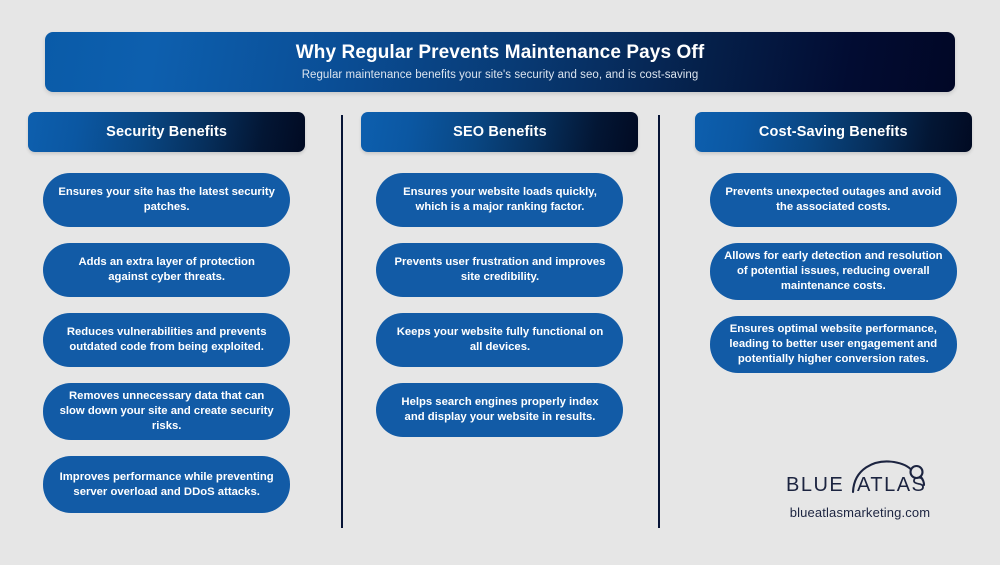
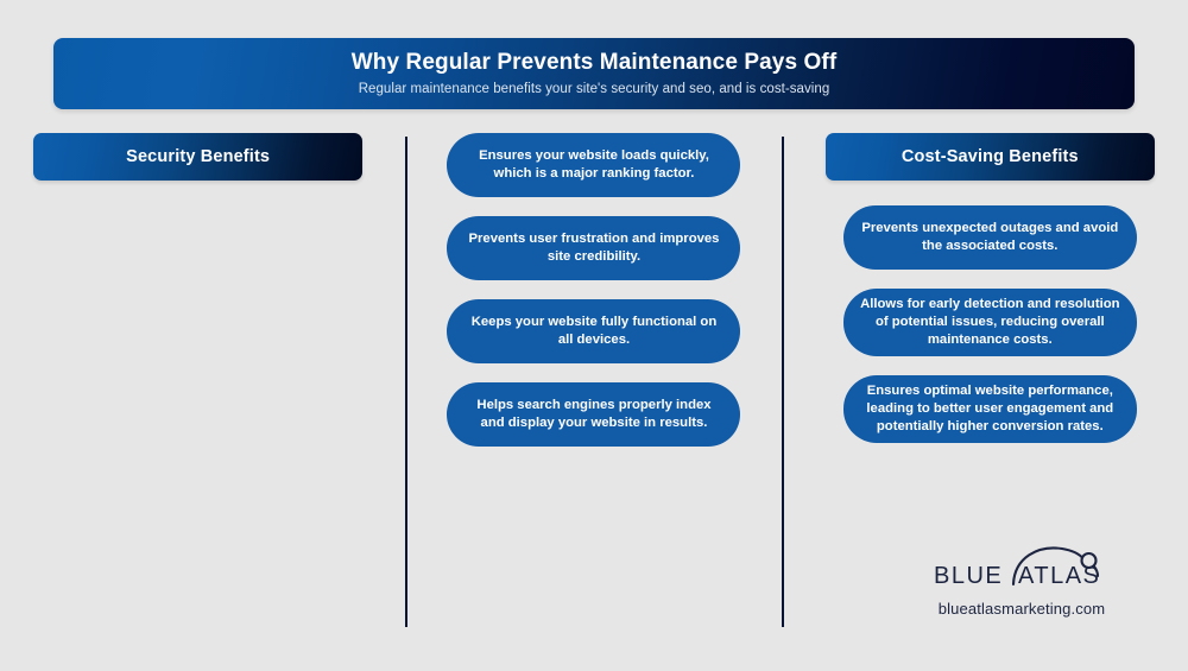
  Why Regular Prevents Maintenance Pays Off
  Regular maintenance benefits your site's security and seo, and is cost-saving
  Security Benefits
- Ensures your site has the latest security patches.
- Adds an extra layer of protection against cyber threats.
- Reduces vulnerabilities and prevents outdated code from being exploited.
- Removes unnecessary data that can slow down your site and create security risks.
- Improves performance while preventing server overload and DDoS attacks.
- SEO Benefits
  Ensures your website loads quickly, which is a major ranking factor.
  Prevents user frustration and improves site credibility.
  Keeps your website fully functional on all devices.
  Helps search engines properly index and display your website in results.
  Cost-Saving Benefits
  Prevents unexpected outages and avoid the associated costs.
  Allows for early detection and resolution of potential issues, reducing overall maintenance costs.
  Ensures optimal website performance, leading to better user engagement and potentially higher conversion rates.
  BLUE
  ATLAS
  blueatlasmarketing.com
